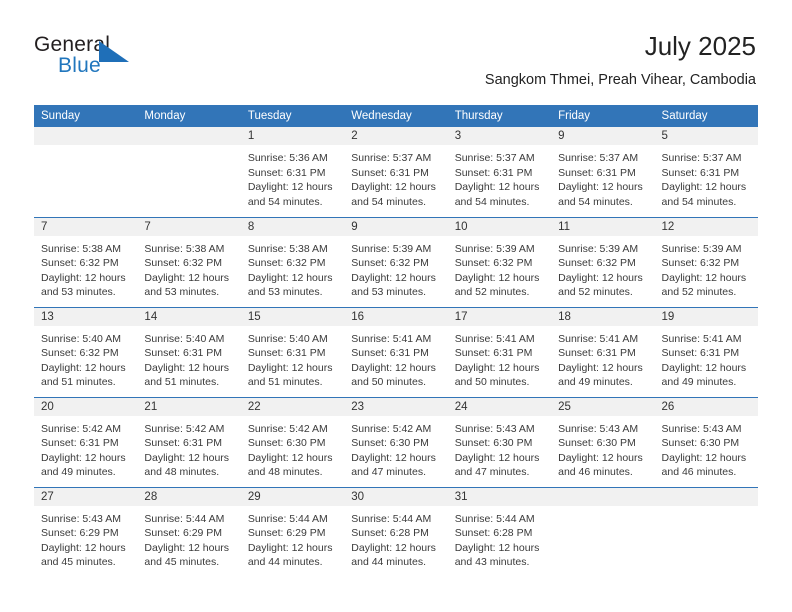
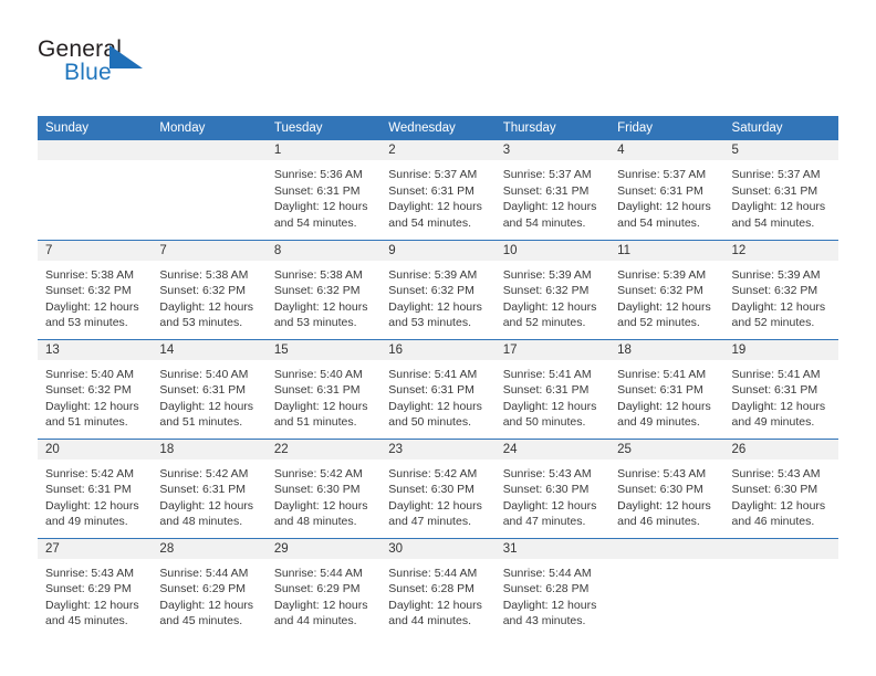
  General
  Blue
- July 2025
- Sangkom Thmei, Preah Vihear, Cambodia
  Sunday	Monday	Tuesday	Wednesday	Thursday	Friday	Saturday
- 		1Sunrise: 5:36 AMSunset: 6:31 PMDaylight: 12 hoursand 54 minutes.	2Sunrise: 5:37 AMSunset: 6:31 PMDaylight: 12 hoursand 54 minutes.	3Sunrise: 5:37 AMSunset: 6:31 PMDaylight: 12 hoursand 54 minutes.	9Sunrise: 5:37 AMSunset: 6:31 PMDaylight: 12 hoursand 54 minutes.	5Sunrise: 5:37 AMSunset: 6:31 PMDaylight: 12 hoursand 54 minutes.
+ 		1Sunrise: 5:36 AMSunset: 6:31 PMDaylight: 12 hoursand 54 minutes.	2Sunrise: 5:37 AMSunset: 6:31 PMDaylight: 12 hoursand 54 minutes.	3Sunrise: 5:37 AMSunset: 6:31 PMDaylight: 12 hoursand 54 minutes.	4Sunrise: 5:37 AMSunset: 6:31 PMDaylight: 12 hoursand 54 minutes.	5Sunrise: 5:37 AMSunset: 6:31 PMDaylight: 12 hoursand 54 minutes.
  7Sunrise: 5:38 AMSunset: 6:32 PMDaylight: 12 hoursand 53 minutes.	7Sunrise: 5:38 AMSunset: 6:32 PMDaylight: 12 hoursand 53 minutes.	8Sunrise: 5:38 AMSunset: 6:32 PMDaylight: 12 hoursand 53 minutes.	9Sunrise: 5:39 AMSunset: 6:32 PMDaylight: 12 hoursand 53 minutes.	10Sunrise: 5:39 AMSunset: 6:32 PMDaylight: 12 hoursand 52 minutes.	11Sunrise: 5:39 AMSunset: 6:32 PMDaylight: 12 hoursand 52 minutes.	12Sunrise: 5:39 AMSunset: 6:32 PMDaylight: 12 hoursand 52 minutes.
  13Sunrise: 5:40 AMSunset: 6:32 PMDaylight: 12 hoursand 51 minutes.	14Sunrise: 5:40 AMSunset: 6:31 PMDaylight: 12 hoursand 51 minutes.	15Sunrise: 5:40 AMSunset: 6:31 PMDaylight: 12 hoursand 51 minutes.	16Sunrise: 5:41 AMSunset: 6:31 PMDaylight: 12 hoursand 50 minutes.	17Sunrise: 5:41 AMSunset: 6:31 PMDaylight: 12 hoursand 50 minutes.	18Sunrise: 5:41 AMSunset: 6:31 PMDaylight: 12 hoursand 49 minutes.	19Sunrise: 5:41 AMSunset: 6:31 PMDaylight: 12 hoursand 49 minutes.
- 20Sunrise: 5:42 AMSunset: 6:31 PMDaylight: 12 hoursand 49 minutes.	21Sunrise: 5:42 AMSunset: 6:31 PMDaylight: 12 hoursand 48 minutes.	22Sunrise: 5:42 AMSunset: 6:30 PMDaylight: 12 hoursand 48 minutes.	23Sunrise: 5:42 AMSunset: 6:30 PMDaylight: 12 hoursand 47 minutes.	24Sunrise: 5:43 AMSunset: 6:30 PMDaylight: 12 hoursand 47 minutes.	25Sunrise: 5:43 AMSunset: 6:30 PMDaylight: 12 hoursand 46 minutes.	26Sunrise: 5:43 AMSunset: 6:30 PMDaylight: 12 hoursand 46 minutes.
+ 20Sunrise: 5:42 AMSunset: 6:31 PMDaylight: 12 hoursand 49 minutes.	18Sunrise: 5:42 AMSunset: 6:31 PMDaylight: 12 hoursand 48 minutes.	22Sunrise: 5:42 AMSunset: 6:30 PMDaylight: 12 hoursand 48 minutes.	23Sunrise: 5:42 AMSunset: 6:30 PMDaylight: 12 hoursand 47 minutes.	24Sunrise: 5:43 AMSunset: 6:30 PMDaylight: 12 hoursand 47 minutes.	25Sunrise: 5:43 AMSunset: 6:30 PMDaylight: 12 hoursand 46 minutes.	26Sunrise: 5:43 AMSunset: 6:30 PMDaylight: 12 hoursand 46 minutes.
  27Sunrise: 5:43 AMSunset: 6:29 PMDaylight: 12 hoursand 45 minutes.	28Sunrise: 5:44 AMSunset: 6:29 PMDaylight: 12 hoursand 45 minutes.	29Sunrise: 5:44 AMSunset: 6:29 PMDaylight: 12 hoursand 44 minutes.	30Sunrise: 5:44 AMSunset: 6:28 PMDaylight: 12 hoursand 44 minutes.	31Sunrise: 5:44 AMSunset: 6:28 PMDaylight: 12 hoursand 43 minutes.
